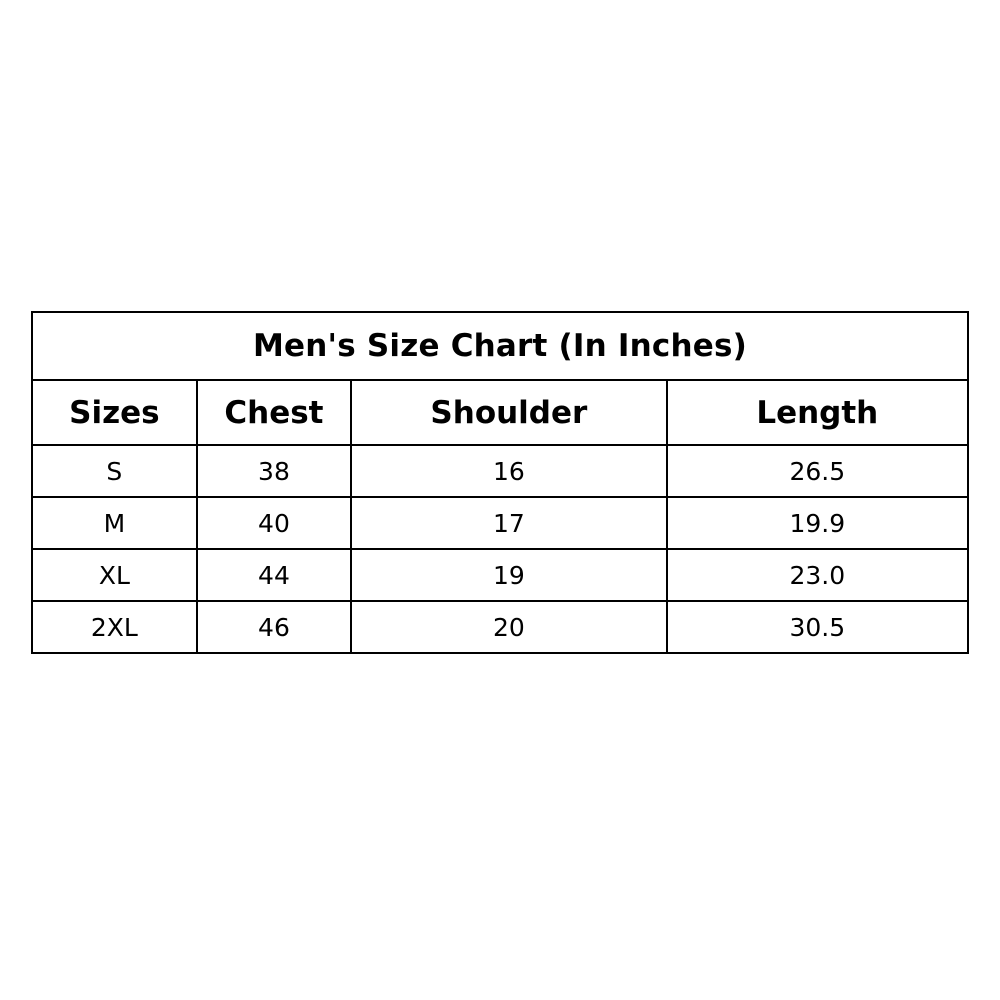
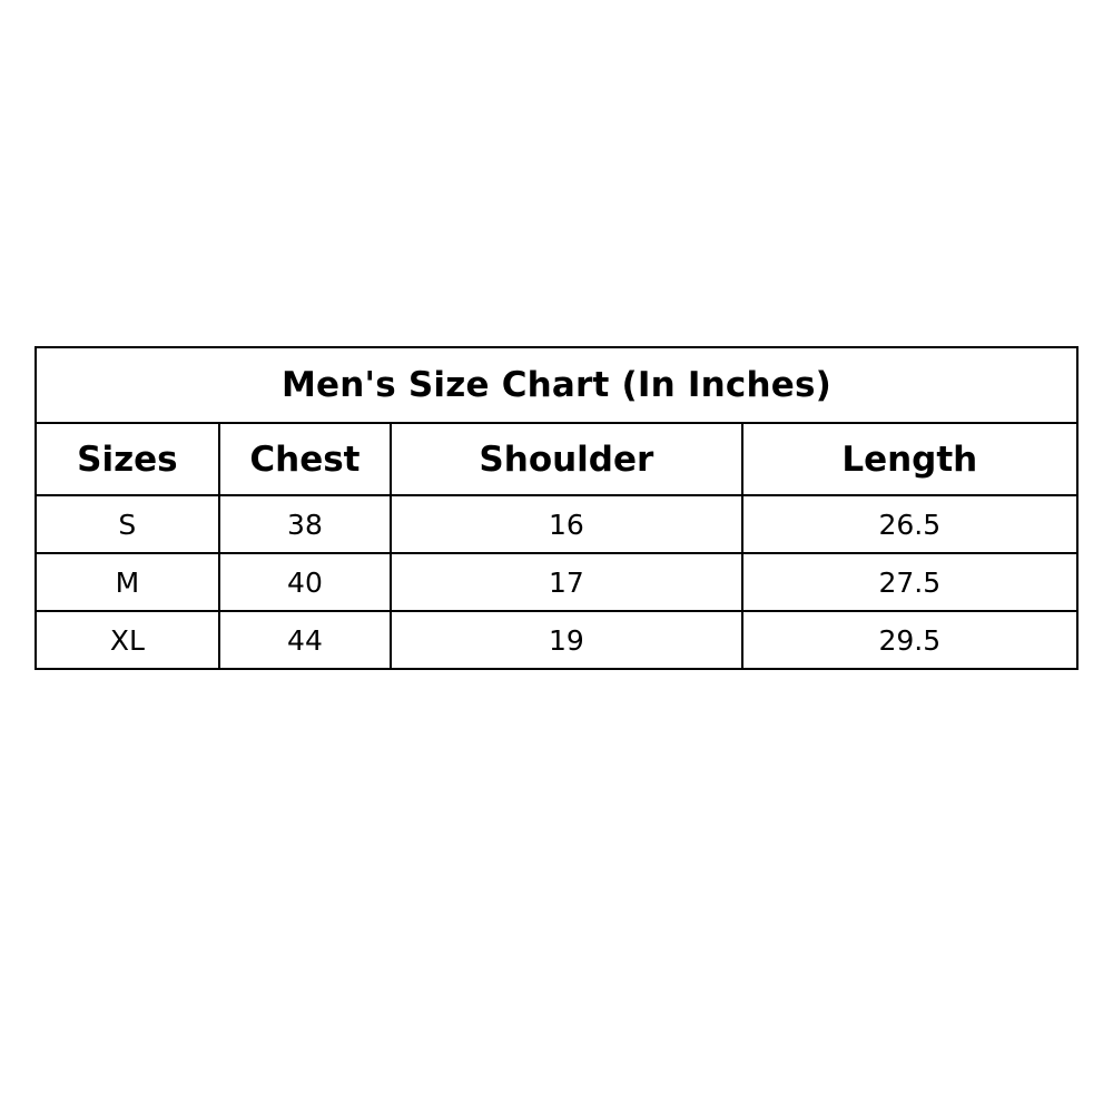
  Men's Size Chart (In Inches)
  Sizes	Chest	Shoulder	Length
  S	38	16	26.5
- M	40	17	19.9
+ M	40	17	27.5
- XL	44	19	23.0
+ XL	44	19	29.5
- 2XL	46	20	30.5
